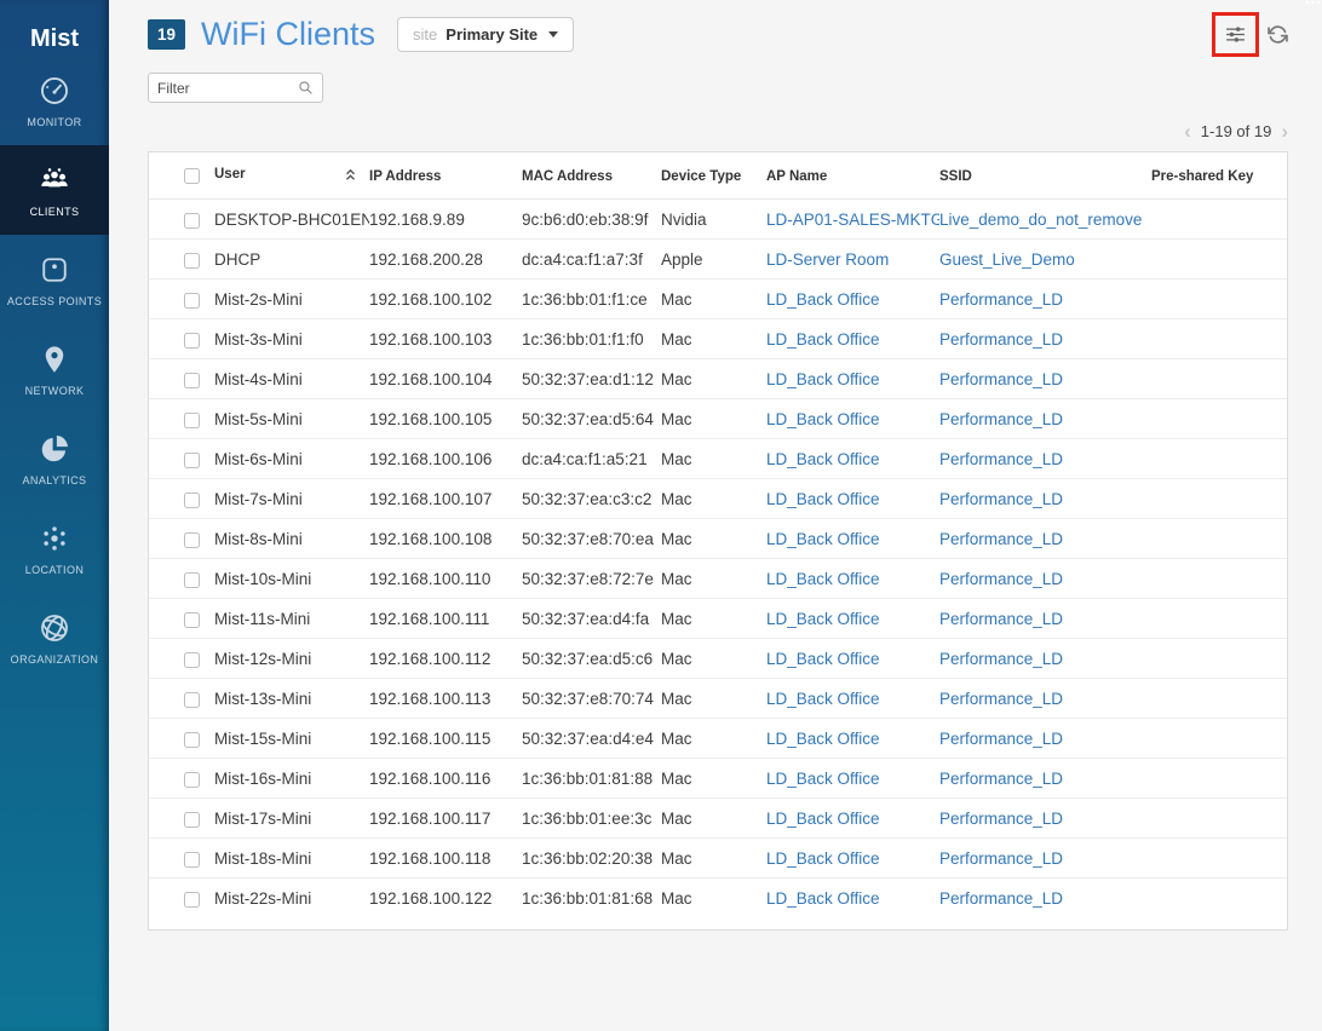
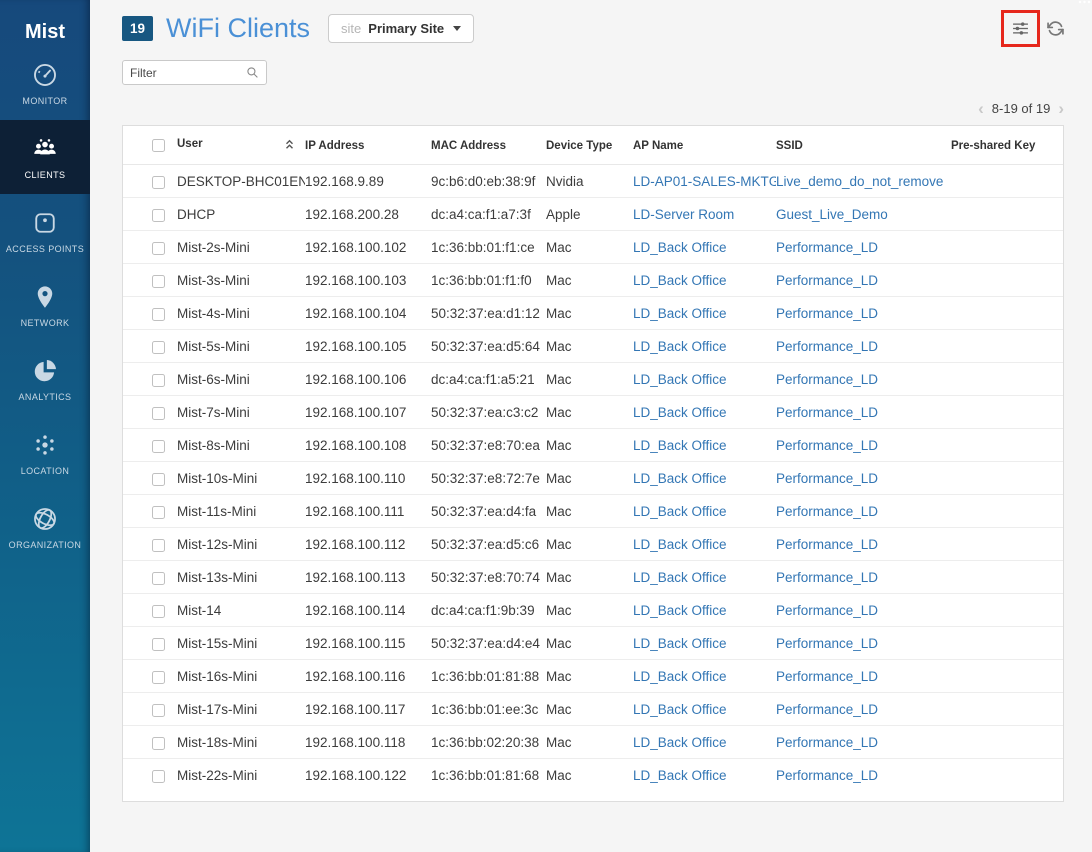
  Mist
  MONITOR
  CLIENTS
  ACCESS POINTS
  NETWORK
  ANALYTICS
  LOCATION
  ORGANIZATION
  19
  WiFi Clients
  site
  Primary Site
  Filter
  ‹
- 1-19 of 19
+ 8-19 of 19
  ›
  	User	IP Address	MAC Address	Device Type	AP Name	SSID	Pre-shared Key
  	DESKTOP-BHC01EN	192.168.9.89	9c:b6:d0:eb:38:9f	Nvidia	LD-AP01-SALES-MKTG	Live_demo_do_not_remove
  	DHCP	192.168.200.28	dc:a4:ca:f1:a7:3f	Apple	LD-Server Room	Guest_Live_Demo
  	Mist-2s-Mini	192.168.100.102	1c:36:bb:01:f1:ce	Mac	LD_Back Office	Performance_LD
  	Mist-3s-Mini	192.168.100.103	1c:36:bb:01:f1:f0	Mac	LD_Back Office	Performance_LD
  	Mist-4s-Mini	192.168.100.104	50:32:37:ea:d1:12	Mac	LD_Back Office	Performance_LD
  	Mist-5s-Mini	192.168.100.105	50:32:37:ea:d5:64	Mac	LD_Back Office	Performance_LD
  	Mist-6s-Mini	192.168.100.106	dc:a4:ca:f1:a5:21	Mac	LD_Back Office	Performance_LD
  	Mist-7s-Mini	192.168.100.107	50:32:37:ea:c3:c2	Mac	LD_Back Office	Performance_LD
  	Mist-8s-Mini	192.168.100.108	50:32:37:e8:70:ea	Mac	LD_Back Office	Performance_LD
  	Mist-10s-Mini	192.168.100.110	50:32:37:e8:72:7e	Mac	LD_Back Office	Performance_LD
  	Mist-11s-Mini	192.168.100.111	50:32:37:ea:d4:fa	Mac	LD_Back Office	Performance_LD
  	Mist-12s-Mini	192.168.100.112	50:32:37:ea:d5:c6	Mac	LD_Back Office	Performance_LD
  	Mist-13s-Mini	192.168.100.113	50:32:37:e8:70:74	Mac	LD_Back Office	Performance_LD
+ 	Mist-14	192.168.100.114	dc:a4:ca:f1:9b:39	Mac	LD_Back Office	Performance_LD
  	Mist-15s-Mini	192.168.100.115	50:32:37:ea:d4:e4	Mac	LD_Back Office	Performance_LD
  	Mist-16s-Mini	192.168.100.116	1c:36:bb:01:81:88	Mac	LD_Back Office	Performance_LD
  	Mist-17s-Mini	192.168.100.117	1c:36:bb:01:ee:3c	Mac	LD_Back Office	Performance_LD
  	Mist-18s-Mini	192.168.100.118	1c:36:bb:02:20:38	Mac	LD_Back Office	Performance_LD
  	Mist-22s-Mini	192.168.100.122	1c:36:bb:01:81:68	Mac	LD_Back Office	Performance_LD
